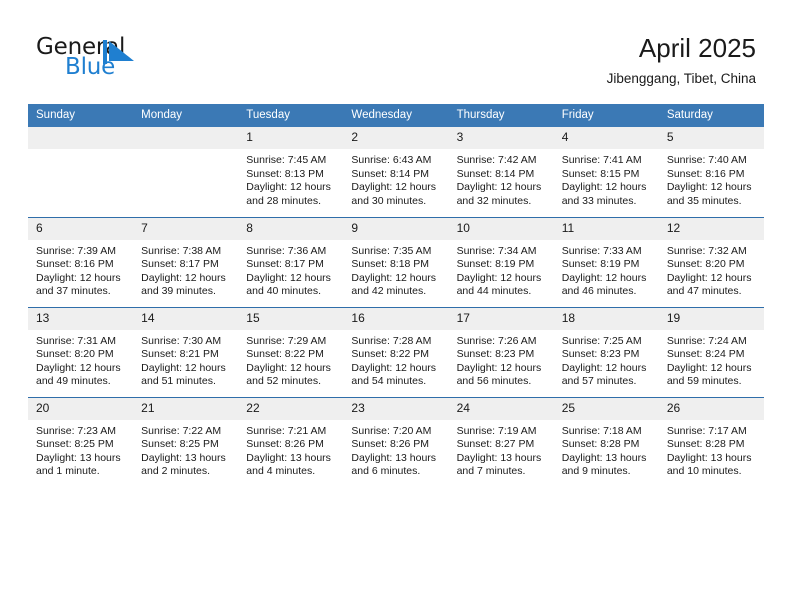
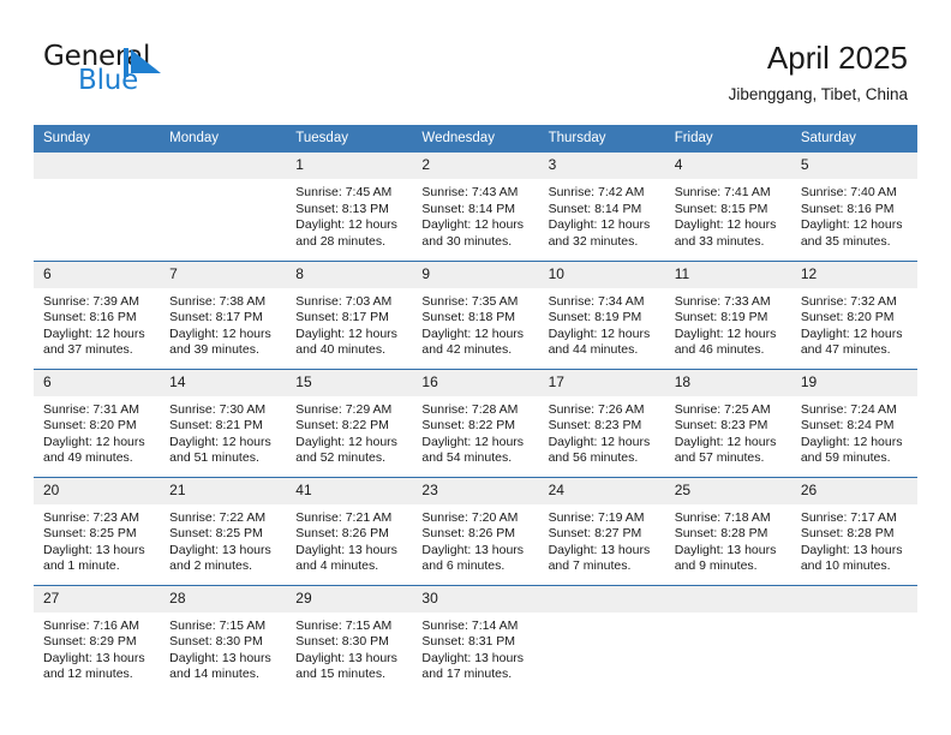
  Generl
  Blue
  April 2025
  Jibenggang, Tibet, China
  Sunday	Monday	Tuesday	Wednesday	Thursday	Friday	Saturday
- 		1Sunrise: 7:45 AMSunset: 8:13 PMDaylight: 12 hoursand 28 minutes.	2Sunrise: 6:43 AMSunset: 8:14 PMDaylight: 12 hoursand 30 minutes.	3Sunrise: 7:42 AMSunset: 8:14 PMDaylight: 12 hoursand 32 minutes.	4Sunrise: 7:41 AMSunset: 8:15 PMDaylight: 12 hoursand 33 minutes.	5Sunrise: 7:40 AMSunset: 8:16 PMDaylight: 12 hoursand 35 minutes.
+ 		1Sunrise: 7:45 AMSunset: 8:13 PMDaylight: 12 hoursand 28 minutes.	2Sunrise: 7:43 AMSunset: 8:14 PMDaylight: 12 hoursand 30 minutes.	3Sunrise: 7:42 AMSunset: 8:14 PMDaylight: 12 hoursand 32 minutes.	4Sunrise: 7:41 AMSunset: 8:15 PMDaylight: 12 hoursand 33 minutes.	5Sunrise: 7:40 AMSunset: 8:16 PMDaylight: 12 hoursand 35 minutes.
- 6Sunrise: 7:39 AMSunset: 8:16 PMDaylight: 12 hoursand 37 minutes.	7Sunrise: 7:38 AMSunset: 8:17 PMDaylight: 12 hoursand 39 minutes.	8Sunrise: 7:36 AMSunset: 8:17 PMDaylight: 12 hoursand 40 minutes.	9Sunrise: 7:35 AMSunset: 8:18 PMDaylight: 12 hoursand 42 minutes.	10Sunrise: 7:34 AMSunset: 8:19 PMDaylight: 12 hoursand 44 minutes.	11Sunrise: 7:33 AMSunset: 8:19 PMDaylight: 12 hoursand 46 minutes.	12Sunrise: 7:32 AMSunset: 8:20 PMDaylight: 12 hoursand 47 minutes.
+ 6Sunrise: 7:39 AMSunset: 8:16 PMDaylight: 12 hoursand 37 minutes.	7Sunrise: 7:38 AMSunset: 8:17 PMDaylight: 12 hoursand 39 minutes.	8Sunrise: 7:03 AMSunset: 8:17 PMDaylight: 12 hoursand 40 minutes.	9Sunrise: 7:35 AMSunset: 8:18 PMDaylight: 12 hoursand 42 minutes.	10Sunrise: 7:34 AMSunset: 8:19 PMDaylight: 12 hoursand 44 minutes.	11Sunrise: 7:33 AMSunset: 8:19 PMDaylight: 12 hoursand 46 minutes.	12Sunrise: 7:32 AMSunset: 8:20 PMDaylight: 12 hoursand 47 minutes.
- 13Sunrise: 7:31 AMSunset: 8:20 PMDaylight: 12 hoursand 49 minutes.	14Sunrise: 7:30 AMSunset: 8:21 PMDaylight: 12 hoursand 51 minutes.	15Sunrise: 7:29 AMSunset: 8:22 PMDaylight: 12 hoursand 52 minutes.	16Sunrise: 7:28 AMSunset: 8:22 PMDaylight: 12 hoursand 54 minutes.	17Sunrise: 7:26 AMSunset: 8:23 PMDaylight: 12 hoursand 56 minutes.	18Sunrise: 7:25 AMSunset: 8:23 PMDaylight: 12 hoursand 57 minutes.	19Sunrise: 7:24 AMSunset: 8:24 PMDaylight: 12 hoursand 59 minutes.
+ 6Sunrise: 7:31 AMSunset: 8:20 PMDaylight: 12 hoursand 49 minutes.	14Sunrise: 7:30 AMSunset: 8:21 PMDaylight: 12 hoursand 51 minutes.	15Sunrise: 7:29 AMSunset: 8:22 PMDaylight: 12 hoursand 52 minutes.	16Sunrise: 7:28 AMSunset: 8:22 PMDaylight: 12 hoursand 54 minutes.	17Sunrise: 7:26 AMSunset: 8:23 PMDaylight: 12 hoursand 56 minutes.	18Sunrise: 7:25 AMSunset: 8:23 PMDaylight: 12 hoursand 57 minutes.	19Sunrise: 7:24 AMSunset: 8:24 PMDaylight: 12 hoursand 59 minutes.
- 20Sunrise: 7:23 AMSunset: 8:25 PMDaylight: 13 hoursand 1 minute.	21Sunrise: 7:22 AMSunset: 8:25 PMDaylight: 13 hoursand 2 minutes.	22Sunrise: 7:21 AMSunset: 8:26 PMDaylight: 13 hoursand 4 minutes.	23Sunrise: 7:20 AMSunset: 8:26 PMDaylight: 13 hoursand 6 minutes.	24Sunrise: 7:19 AMSunset: 8:27 PMDaylight: 13 hoursand 7 minutes.	25Sunrise: 7:18 AMSunset: 8:28 PMDaylight: 13 hoursand 9 minutes.	26Sunrise: 7:17 AMSunset: 8:28 PMDaylight: 13 hoursand 10 minutes.
+ 20Sunrise: 7:23 AMSunset: 8:25 PMDaylight: 13 hoursand 1 minute.	21Sunrise: 7:22 AMSunset: 8:25 PMDaylight: 13 hoursand 2 minutes.	41Sunrise: 7:21 AMSunset: 8:26 PMDaylight: 13 hoursand 4 minutes.	23Sunrise: 7:20 AMSunset: 8:26 PMDaylight: 13 hoursand 6 minutes.	24Sunrise: 7:19 AMSunset: 8:27 PMDaylight: 13 hoursand 7 minutes.	25Sunrise: 7:18 AMSunset: 8:28 PMDaylight: 13 hoursand 9 minutes.	26Sunrise: 7:17 AMSunset: 8:28 PMDaylight: 13 hoursand 10 minutes.
+ 27Sunrise: 7:16 AMSunset: 8:29 PMDaylight: 13 hoursand 12 minutes.	28Sunrise: 7:15 AMSunset: 8:30 PMDaylight: 13 hoursand 14 minutes.	29Sunrise: 7:15 AMSunset: 8:30 PMDaylight: 13 hoursand 15 minutes.	30Sunrise: 7:14 AMSunset: 8:31 PMDaylight: 13 hoursand 17 minutes.
